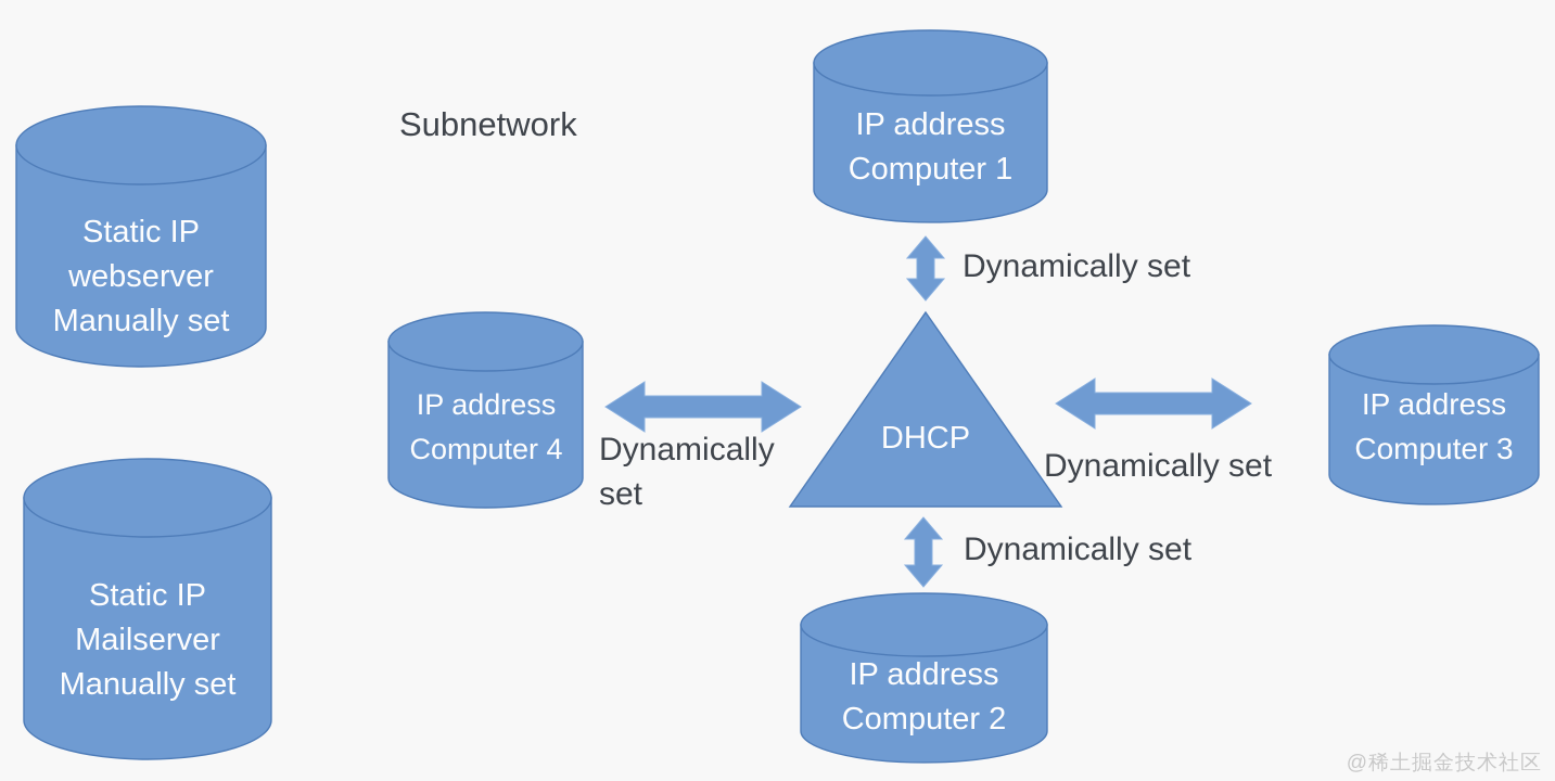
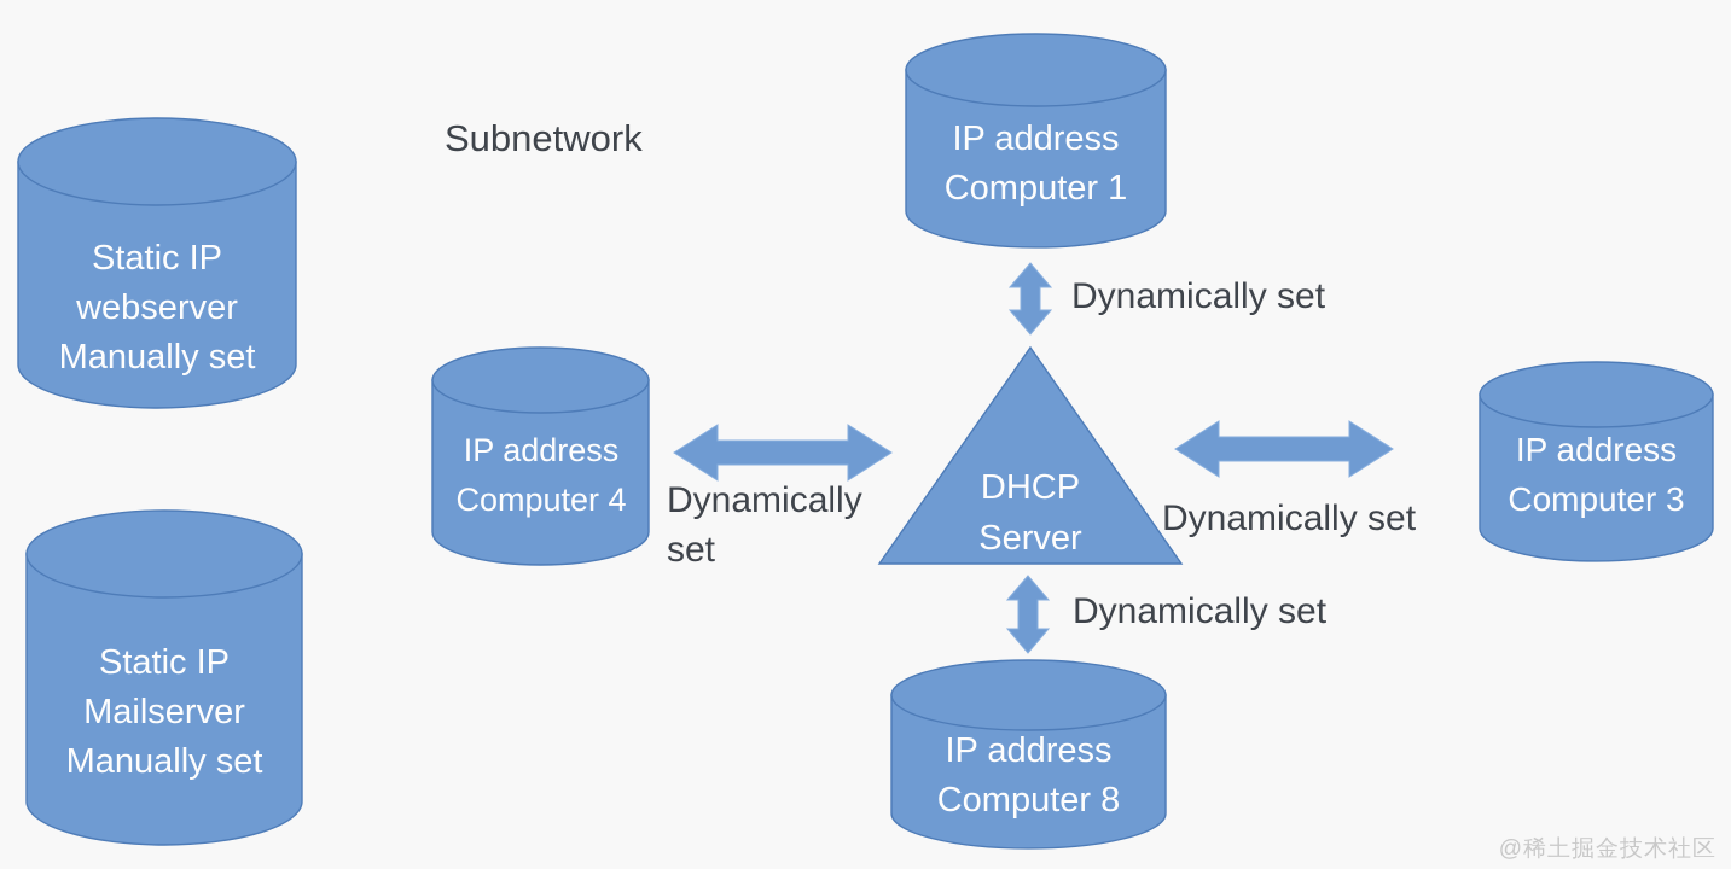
  Subnetwork
  Static IP
  webserver
  Manually set
  Static IP
  Mailserver
  Manually set
  IP address
  Computer 1
  IP address
  Computer 4
  IP address
  Computer 3
  IP address
- Computer 2
+ Computer 8
  DHCP
+ Server
  Dynamically set
  Dynamically set
  Dynamically set
  Dynamically set
  @稀土掘金技术社区
